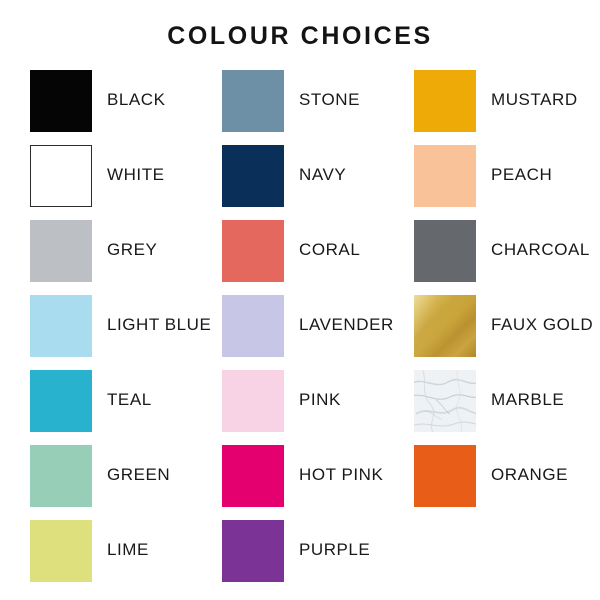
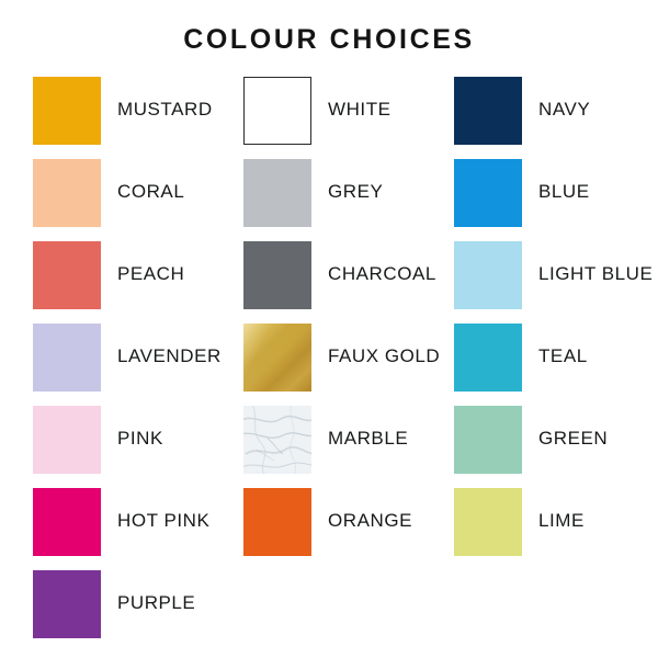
  COLOUR CHOICES
- BLACK
- STONE
  MUSTARD
  WHITE
  NAVY
- PEACH
+ CORAL
  GREY
+ BLUE
- CORAL
+ PEACH
  CHARCOAL
  LIGHT BLUE
  LAVENDER
  FAUX GOLD
  TEAL
  PINK
  MARBLE
  GREEN
  HOT PINK
  ORANGE
  LIME
  PURPLE
